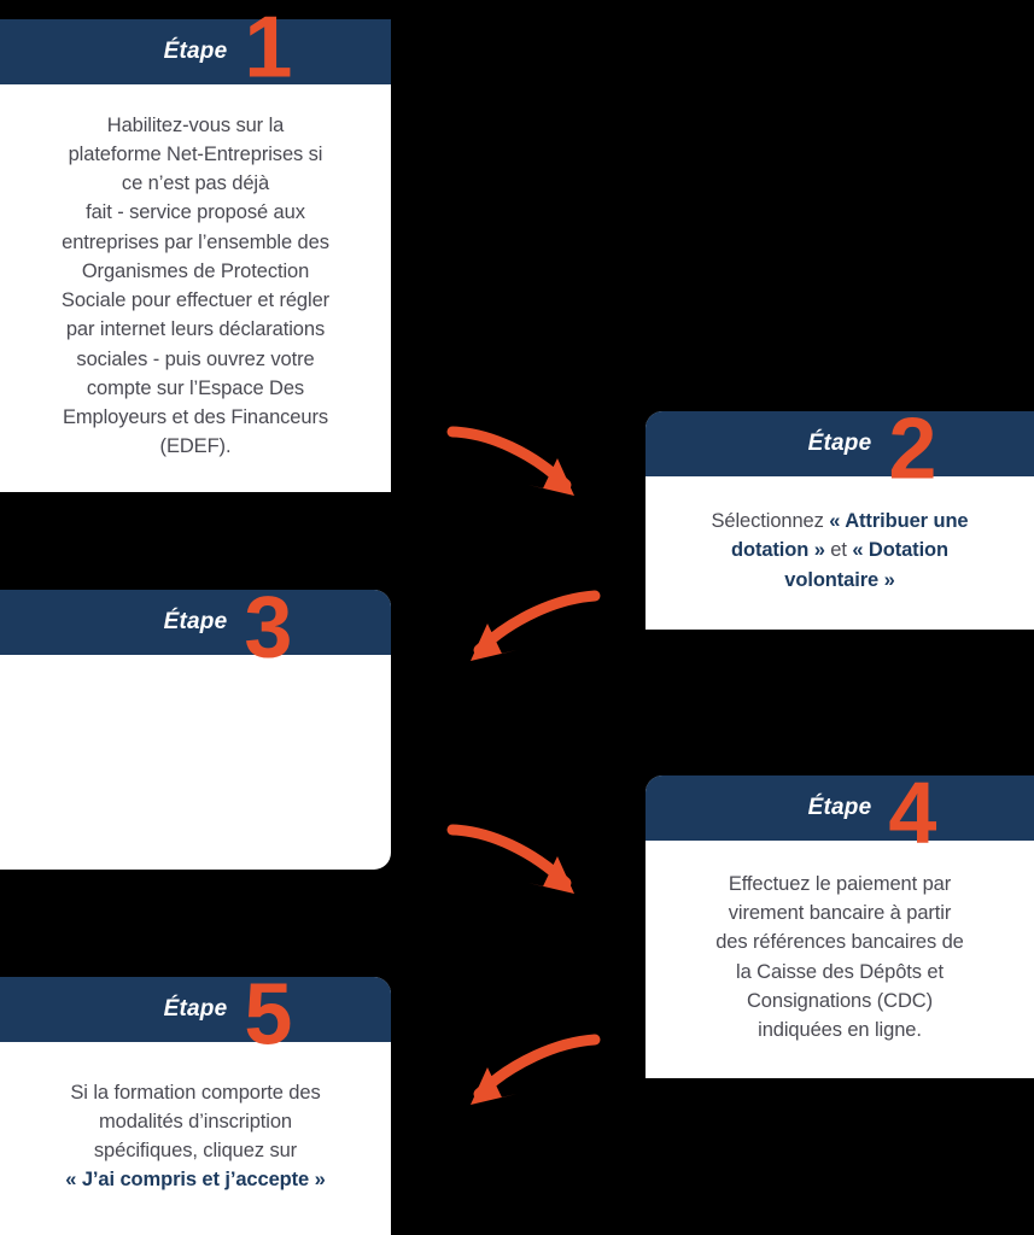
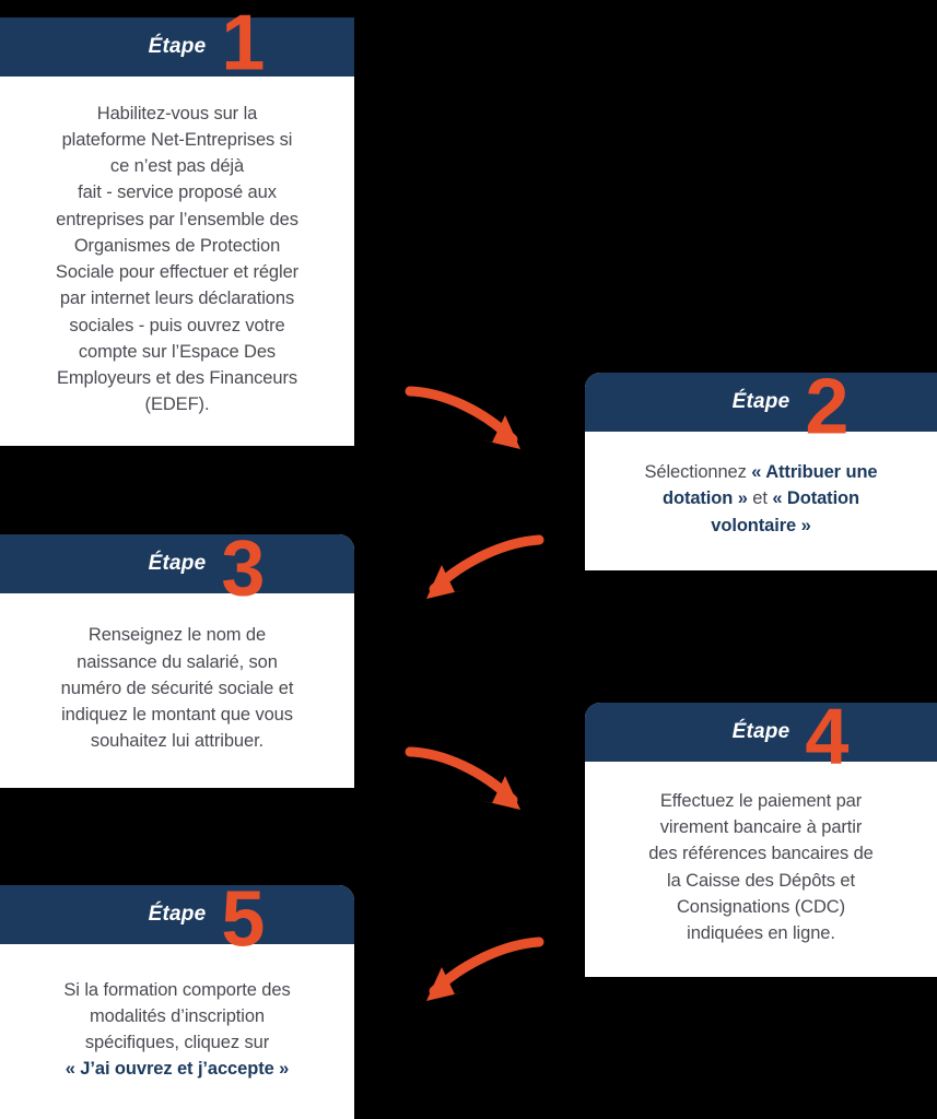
  Étape
  1
  Habilitez-vous sur la
  plateforme Net-Entreprises si
  ce n’est pas déjà
  fait - service proposé aux
  entreprises par l’ensemble des
  Organismes de Protection
  Sociale pour effectuer et régler
  par internet leurs déclarations
  sociales - puis ouvrez votre
  compte sur l’Espace Des
  Employeurs et des Financeurs
  (EDEF).
  Étape
  2
  Sélectionnez « Attribuer une
  dotation » et « Dotation
  volontaire »
  Étape
  3
+ Renseignez le nom de
+ naissance du salarié, son
+ numéro de sécurité sociale et
+ indiquez le montant que vous
+ souhaitez lui attribuer.
  Étape
  4
  Effectuez le paiement par
  virement bancaire à partir
  des références bancaires de
  la Caisse des Dépôts et
  Consignations (CDC)
  indiquées en ligne.
  Étape
  5
  Si la formation comporte des
  modalités d’inscription
  spécifiques, cliquez sur
- « J’ai compris et j’accepte »
+ « J’ai ouvrez et j’accepte »
